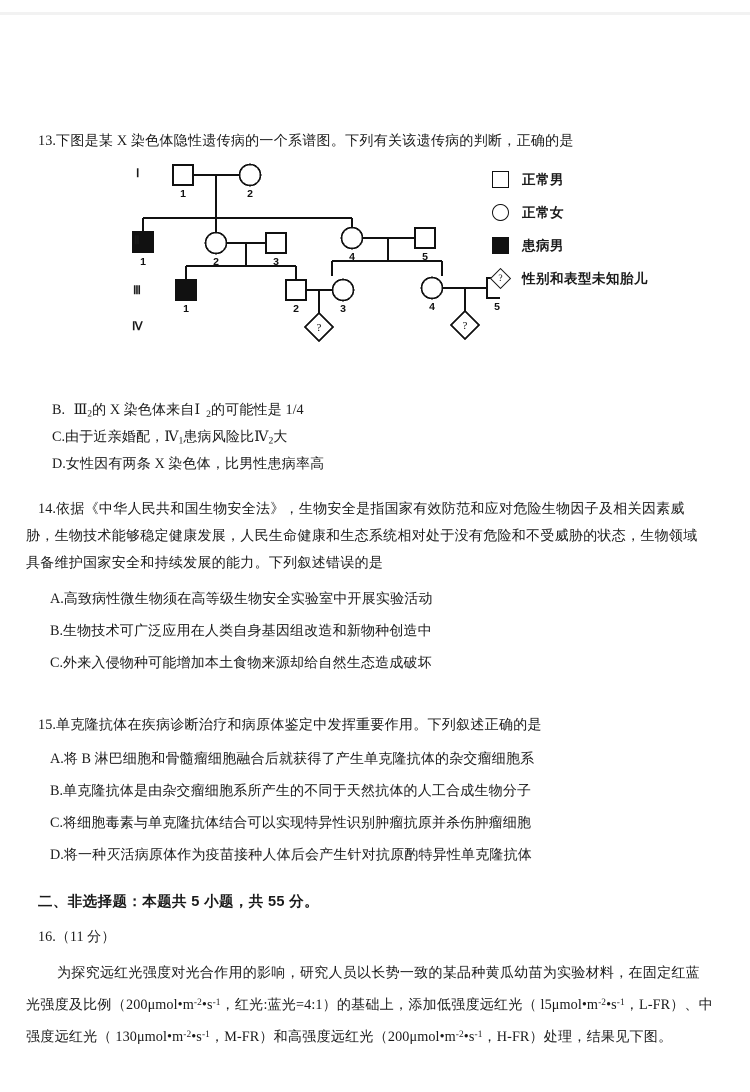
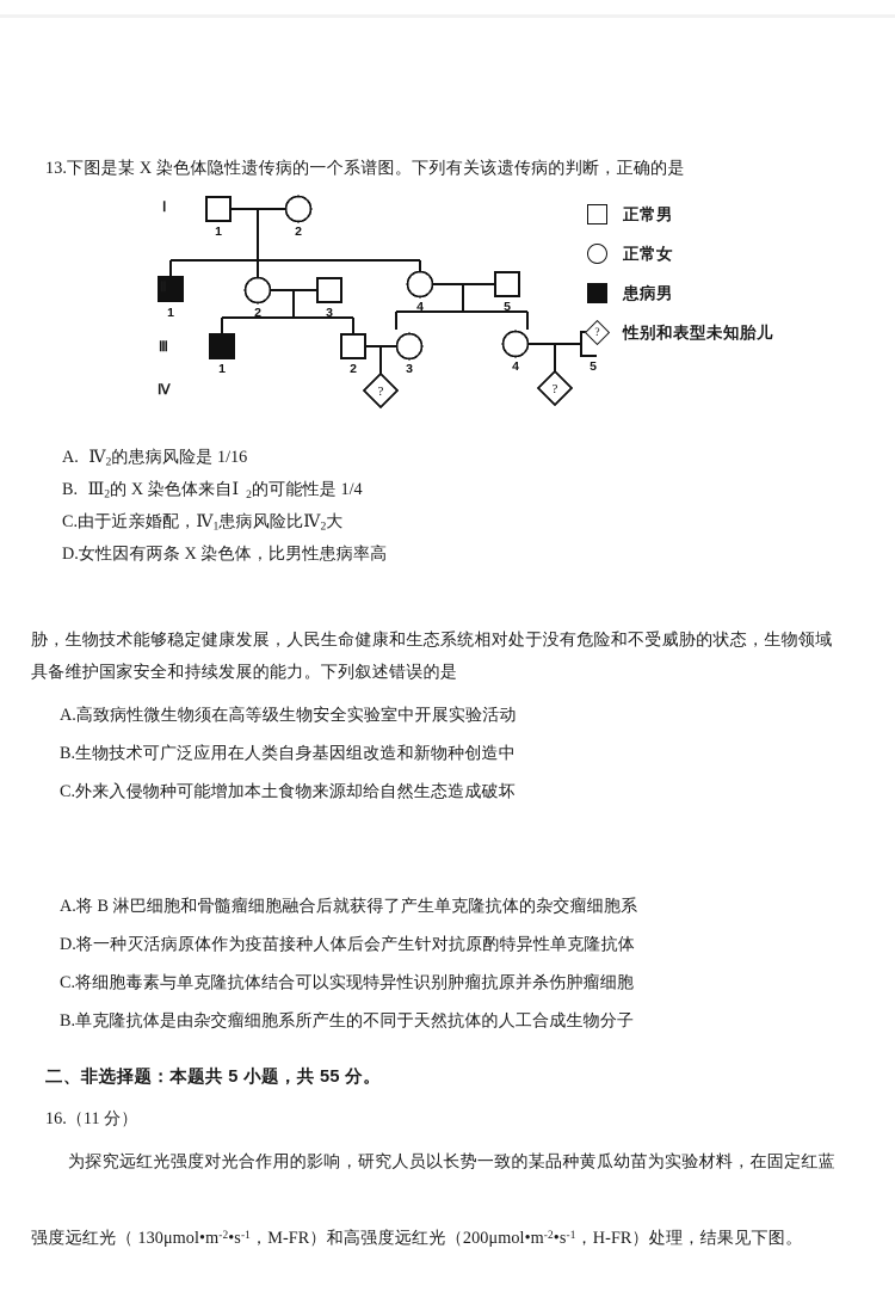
  13.下图是某 X 染色体隐性遗传病的一个系谱图。下列有关该遗传病的判断，正确的是
  ?
  ?
  1
  2
  1
  2
  3
  4
  5
  1
  2
  3
  4
  5
  Ⅰ
  Ⅲ
  Ⅳ
  正常男
  正常女
  患病男
  性别和表型未知胎儿
+ A. Ⅳ2的患病风险是 1/16
  B. Ⅲ2的 X 染色体来自Ⅰ 2的可能性是 1/4
  C.由于近亲婚配，Ⅳ1患病风险比Ⅳ2大
  D.女性因有两条 X 染色体，比男性患病率高
- 14.依据《中华人民共和国生物安全法》，生物安全是指国家有效防范和应对危险生物因子及相关因素威
  胁，生物技术能够稳定健康发展，人民生命健康和生态系统相对处于没有危险和不受威胁的状态，生物领域
  具备维护国家安全和持续发展的能力。下列叙述错误的是
  A.高致病性微生物须在高等级生物安全实验室中开展实验活动
  B.生物技术可广泛应用在人类自身基因组改造和新物种创造中
  C.外来入侵物种可能增加本土食物来源却给自然生态造成破坏
- 15.单克隆抗体在疾病诊断治疗和病原体鉴定中发挥重要作用。下列叙述正确的是
  A.将 B 淋巴细胞和骨髓瘤细胞融合后就获得了产生单克隆抗体的杂交瘤细胞系
- B.单克隆抗体是由杂交瘤细胞系所产生的不同于天然抗体的人工合成生物分子
+ D.将一种灭活病原体作为疫苗接种人体后会产生针对抗原酌特异性单克隆抗体
  C.将细胞毒素与单克隆抗体结合可以实现特异性识别肿瘤抗原并杀伤肿瘤细胞
- D.将一种灭活病原体作为疫苗接种人体后会产生针对抗原酌特异性单克隆抗体
+ B.单克隆抗体是由杂交瘤细胞系所产生的不同于天然抗体的人工合成生物分子
  二、非选择题：本题共 5 小题，共 55 分。
  16.（11 分）
  为探究远红光强度对光合作用的影响，研究人员以长势一致的某品种黄瓜幼苗为实验材料，在固定红蓝
- 光强度及比例（200μmol•m-2•s-1，红光:蓝光=4:1）的基础上，添加低强度远红光（ l5μmol•m-2•s-1，L-FR）、中
  强度远红光（ 130μmol•m-2•s-1，M-FR）和高强度远红光（200μmol•m-2•s-1，H-FR）处理，结果见下图。
